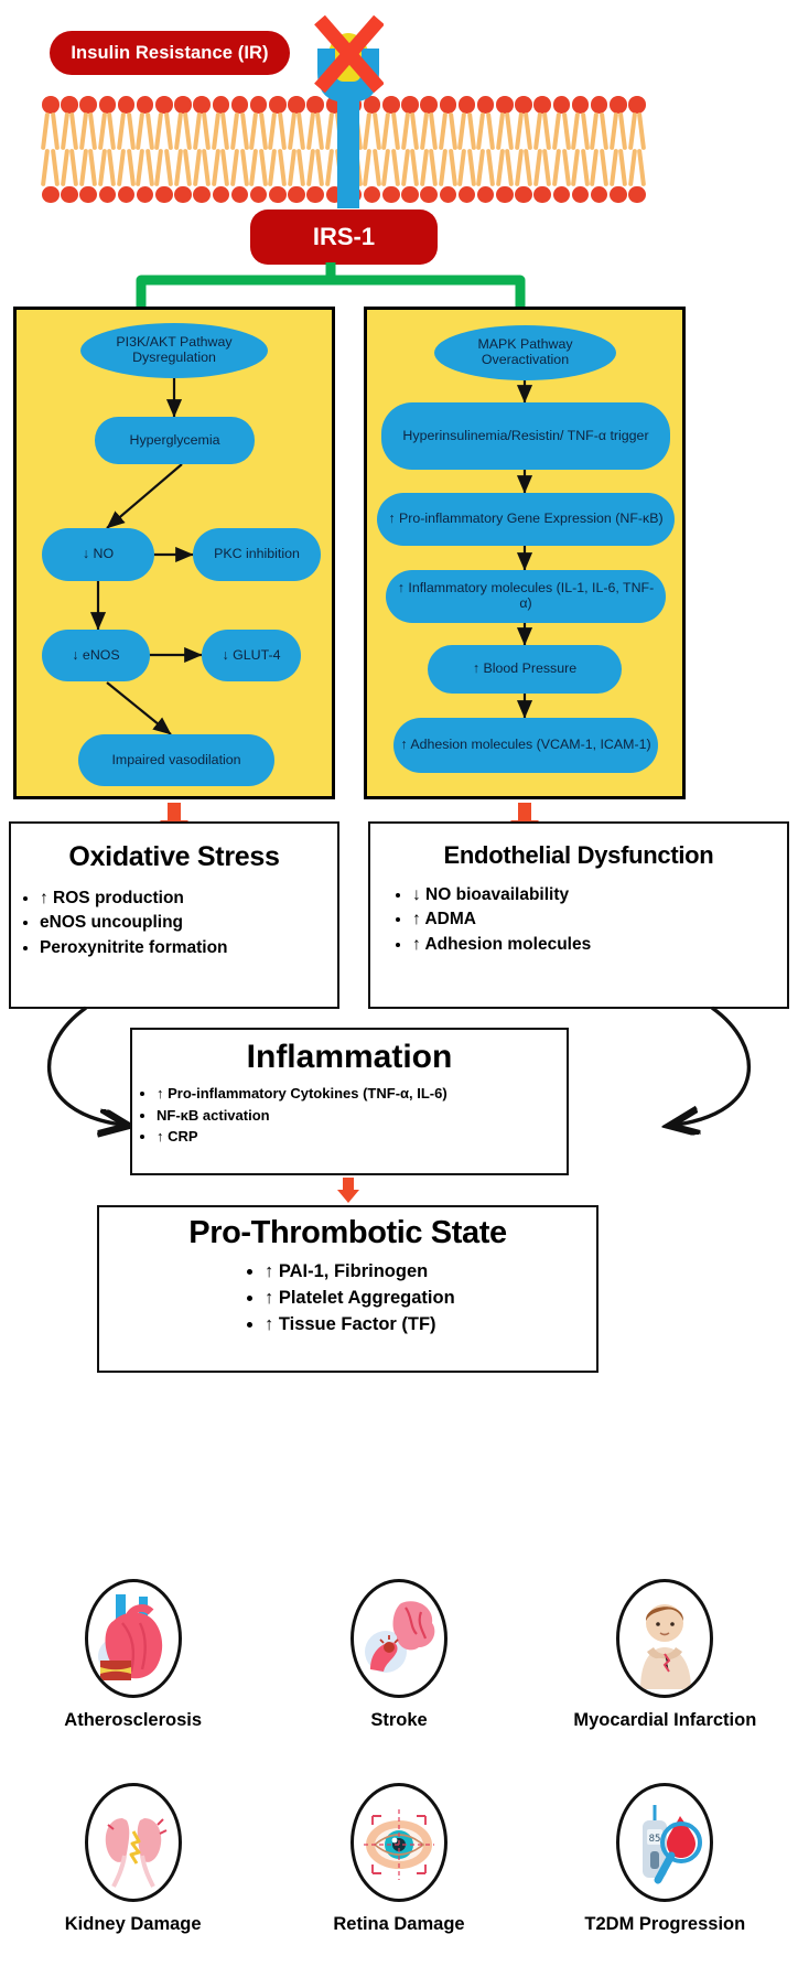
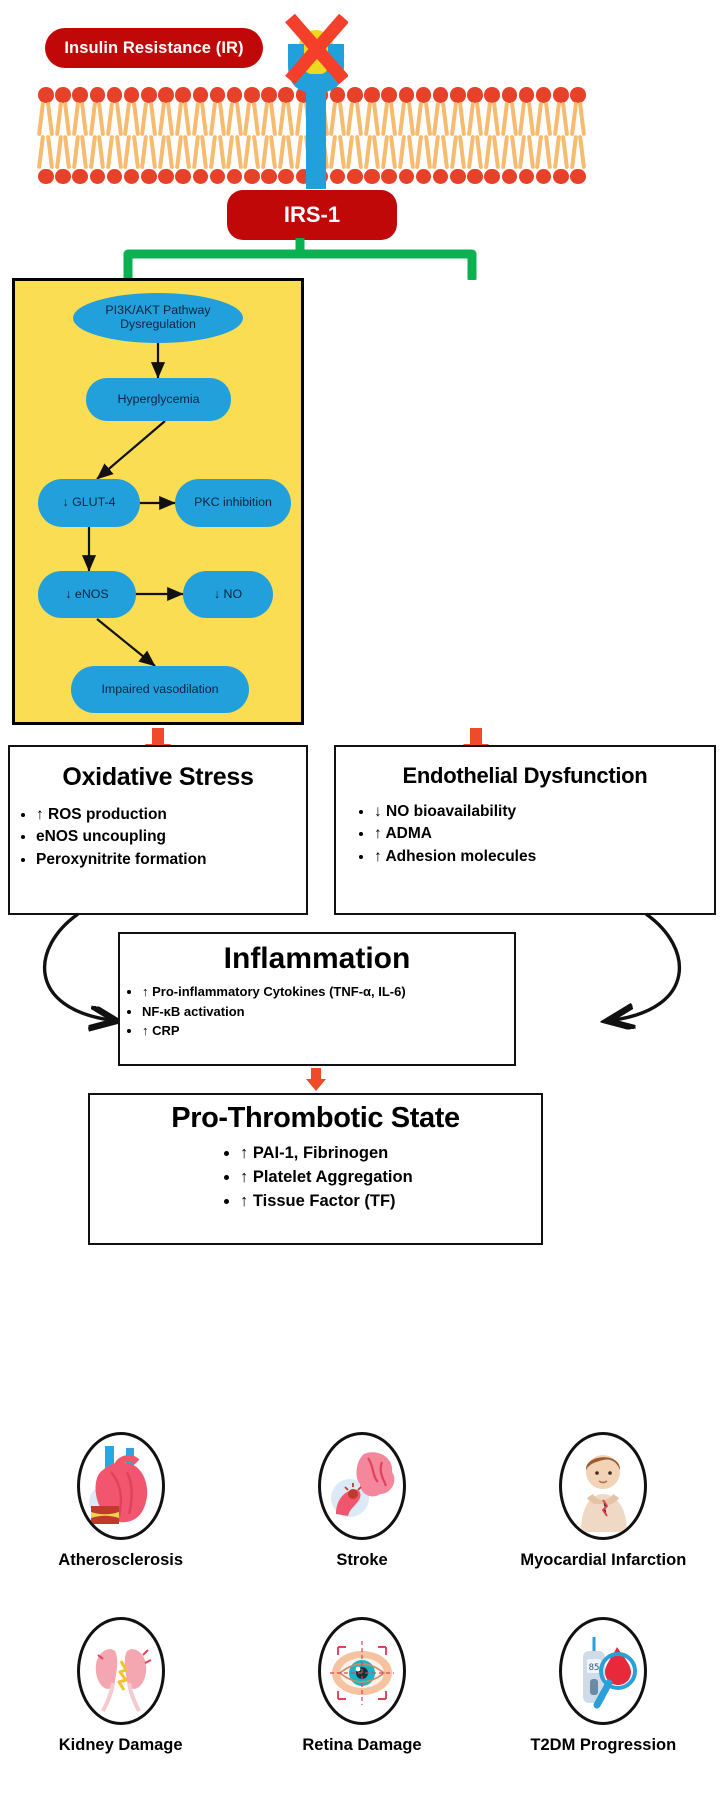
  Insulin Resistance (IR)
  IRS-1
  PI3K/AKT Pathway Dysregulation
  Hyperglycemia
- ↓ NO
+ ↓ GLUT-4
  PKC inhibition
  ↓ eNOS
- ↓ GLUT-4
+ ↓ NO
  Impaired vasodilation
- MAPK Pathway Overactivation
- Hyperinsulinemia/Resistin/ TNF-α trigger
- ↑ Pro-inflammatory Gene Expression (NF-κB)
- ↑ Inflammatory molecules (IL-1, IL-6, TNF-α)
- ↑ Blood Pressure
- ↑ Adhesion molecules (VCAM-1, ICAM-1)
  Oxidative Stress
  ↑ ROS production
  eNOS uncoupling
  Peroxynitrite formation
  Endothelial Dysfunction
  ↓ NO bioavailability
  ↑ ADMA
  ↑ Adhesion molecules
  Inflammation
  ↑ Pro-inflammatory Cytokines (TNF-α, IL-6)
  NF-κB activation
  ↑ CRP
  Pro-Thrombotic State
  ↑ PAI-1, Fibrinogen
  ↑ Platelet Aggregation
  ↑ Tissue Factor (TF)
  Atherosclerosis
  Stroke
  Myocardial Infarction
  Kidney Damage
  Retina Damage
  85
  T2DM Progression
